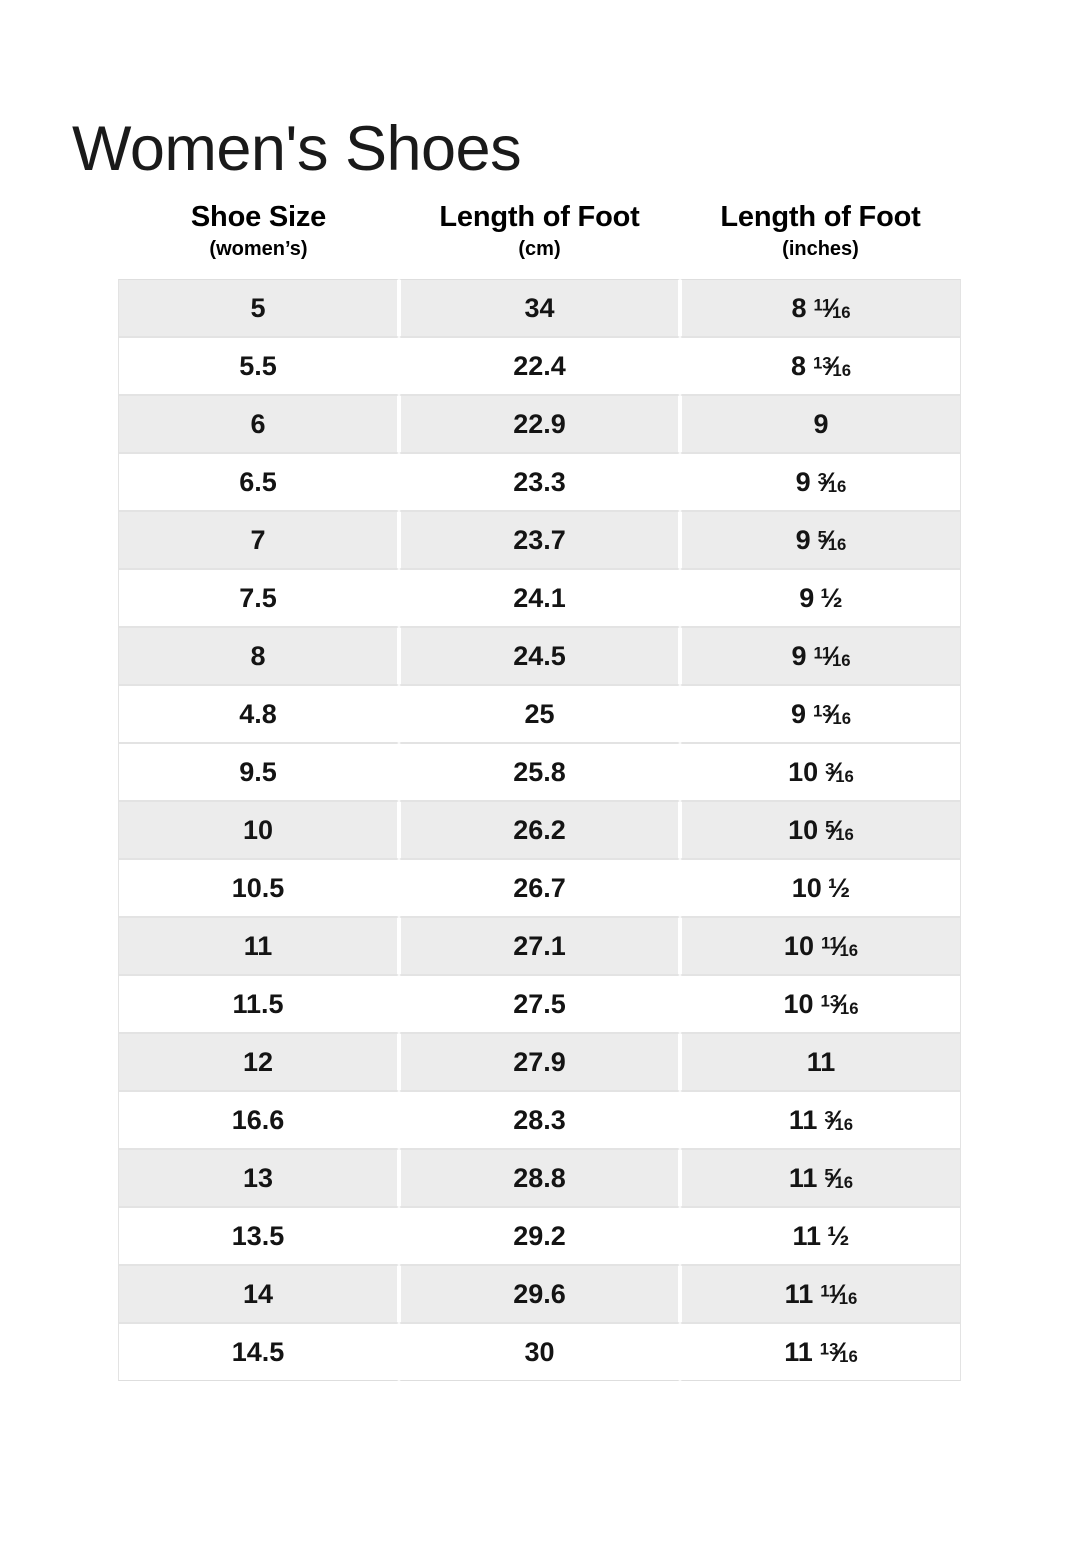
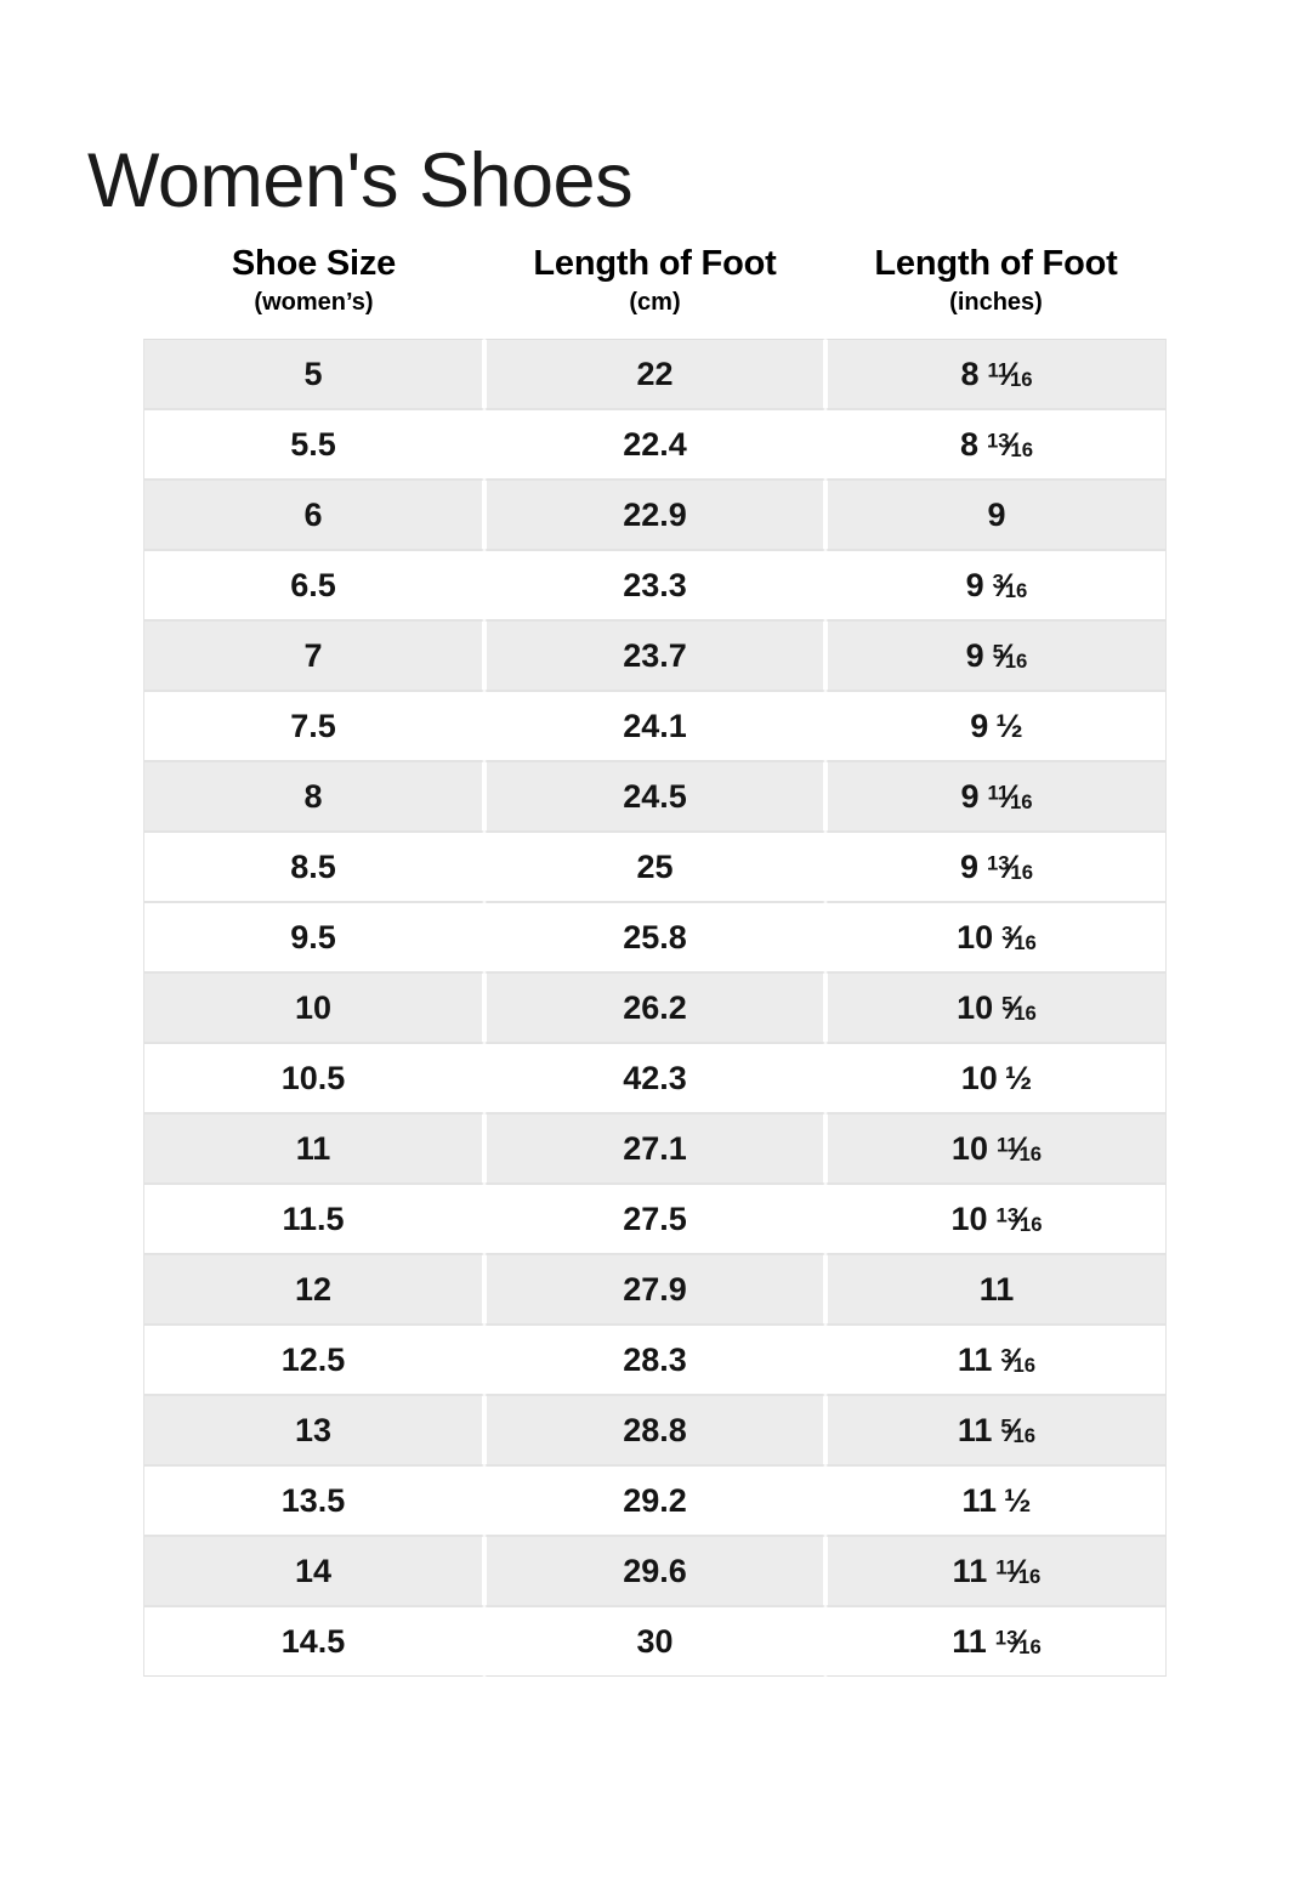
  Women's Shoes
  Shoe Size (women’s)	Length of Foot (cm)	Length of Foot (inches)
- 5	34	8 11⁄16
+ 5	22	8 11⁄16
  5.5	22.4	8 13⁄16
  6	22.9	9
  6.5	23.3	9 3⁄16
  7	23.7	9 5⁄16
  7.5	24.1	9 ½
  8	24.5	9 11⁄16
- 4.8	25	9 13⁄16
+ 8.5	25	9 13⁄16
  9.5	25.8	10 3⁄16
  10	26.2	10 5⁄16
- 10.5	26.7	10 ½
+ 10.5	42.3	10 ½
  11	27.1	10 11⁄16
  11.5	27.5	10 13⁄16
  12	27.9	11
- 16.6	28.3	11 3⁄16
+ 12.5	28.3	11 3⁄16
  13	28.8	11 5⁄16
  13.5	29.2	11 ½
  14	29.6	11 11⁄16
  14.5	30	11 13⁄16
